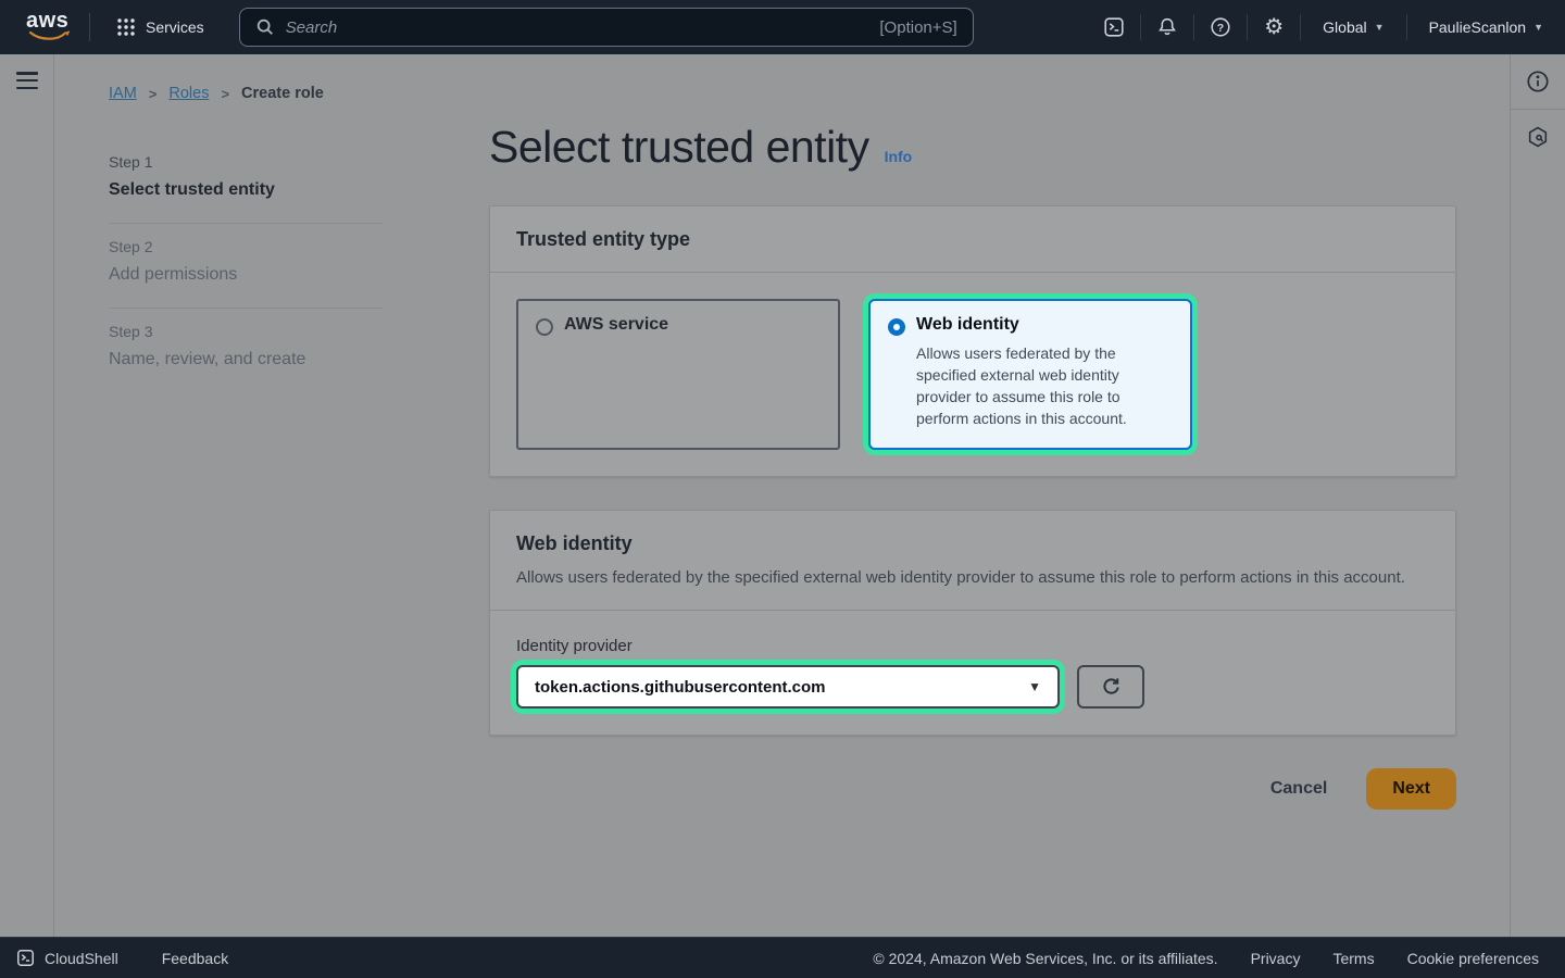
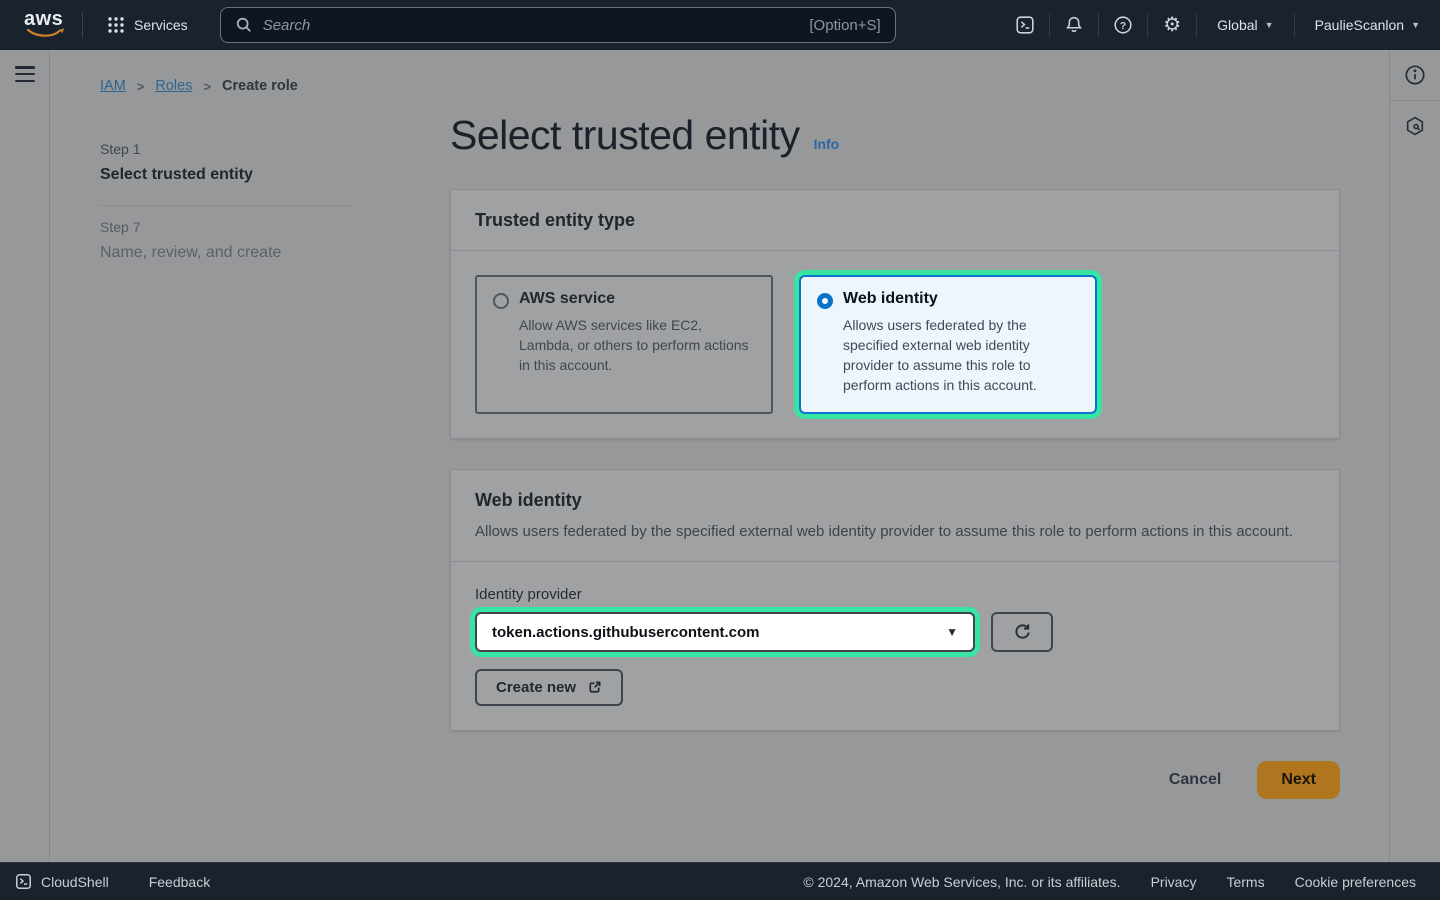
  aws
  Services
  Search
  [Option+S]
  ?
  ⚙
  Global
  ▼
  PaulieScanlon
  ▼
  IAM
  >
  Roles
  >
  Create role
  Step 1
  Select trusted entity
- Step 2
- Add permissions
- Step 3
+ Step 7
  Name, review, and create
  Select trusted entity
  Info
  Trusted entity type
  AWS service
+ Allow AWS services like EC2, Lambda, or others to perform actions in this account.
  Web identity
  Allows users federated by the specified external web identity provider to assume this role to perform actions in this account.
  Web identity
  Allows users federated by the specified external web identity provider to assume this role to perform actions in this account.
  Identity provider
  token.actions.githubusercontent.com
  ▼
+ Create new
  Cancel
  Next
  CloudShell
  Feedback
  © 2024, Amazon Web Services, Inc. or its affiliates.
  Privacy
  Terms
  Cookie preferences
